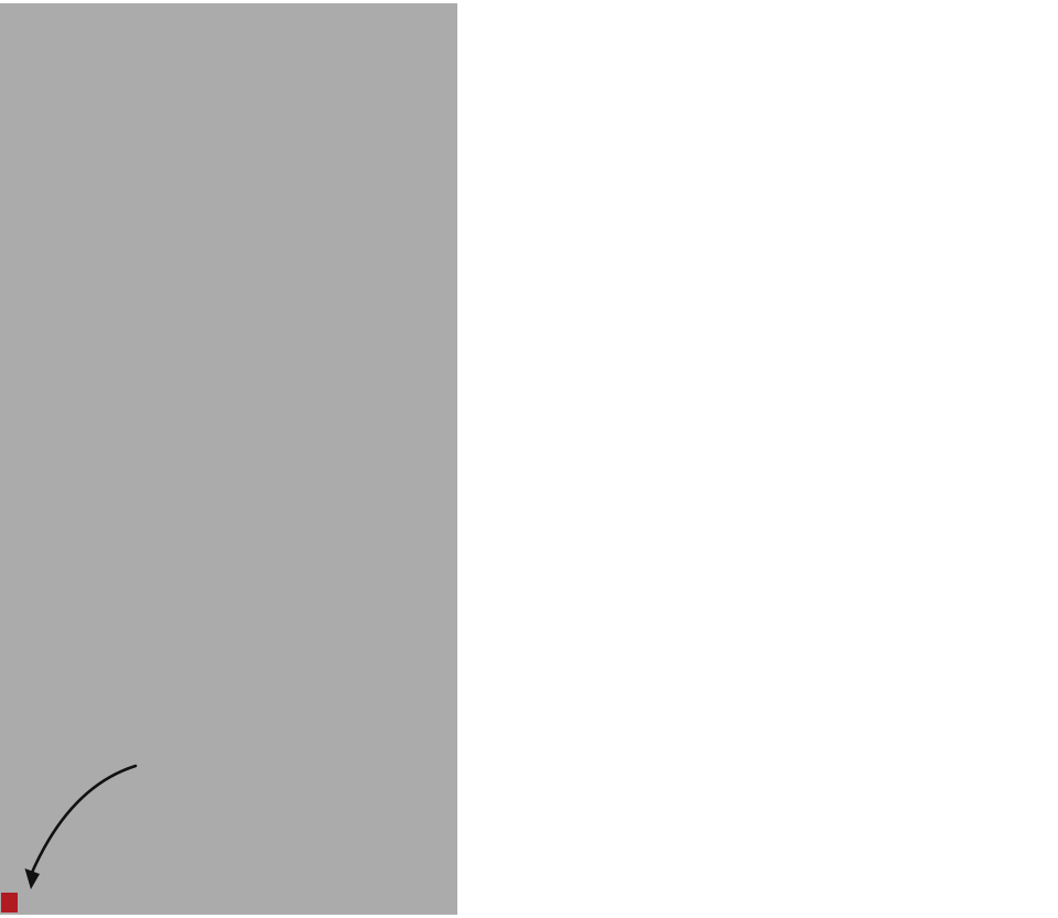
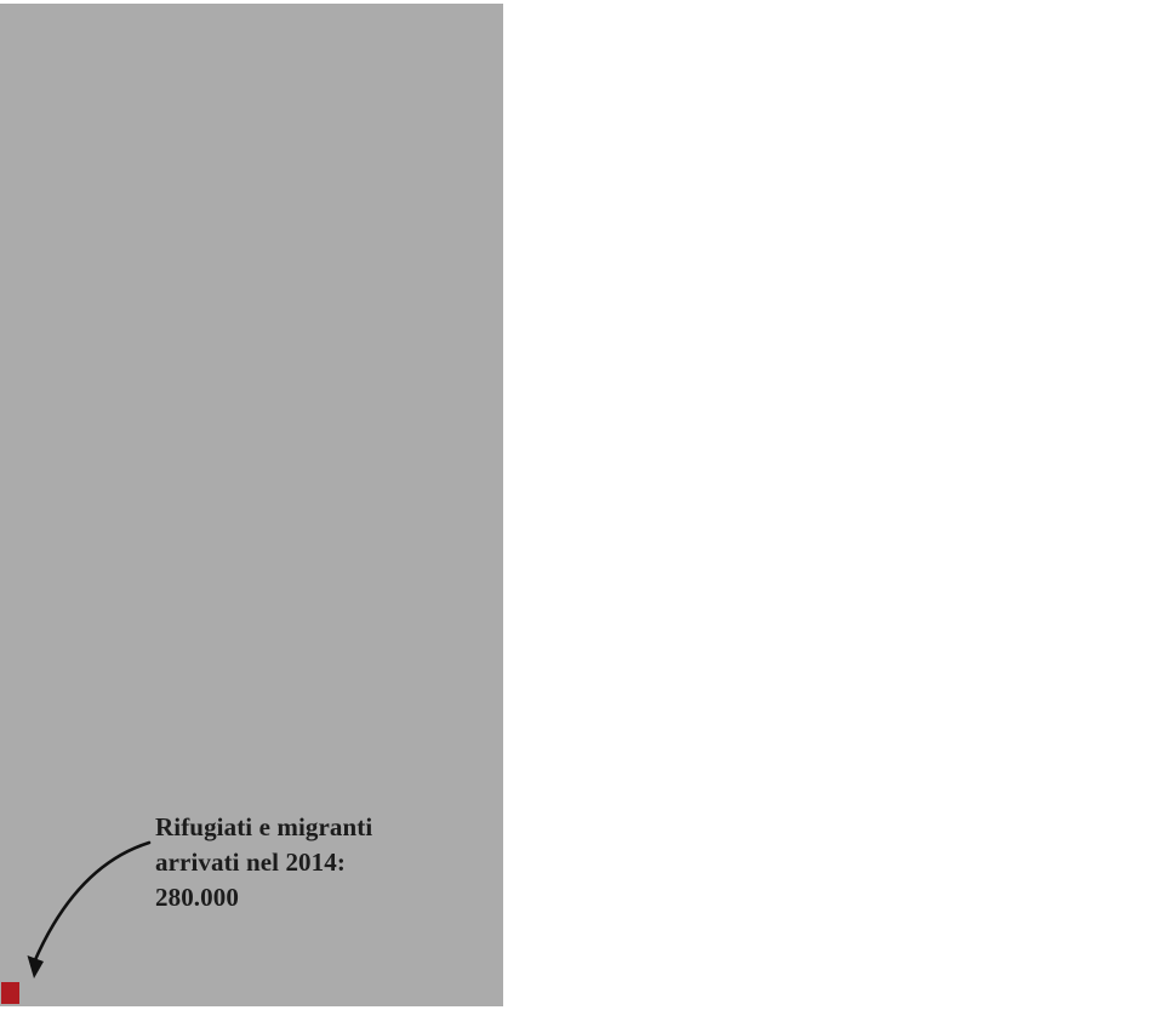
+ Rifugiati e migranti
+ arrivati nel 2014:
+ 280.000
